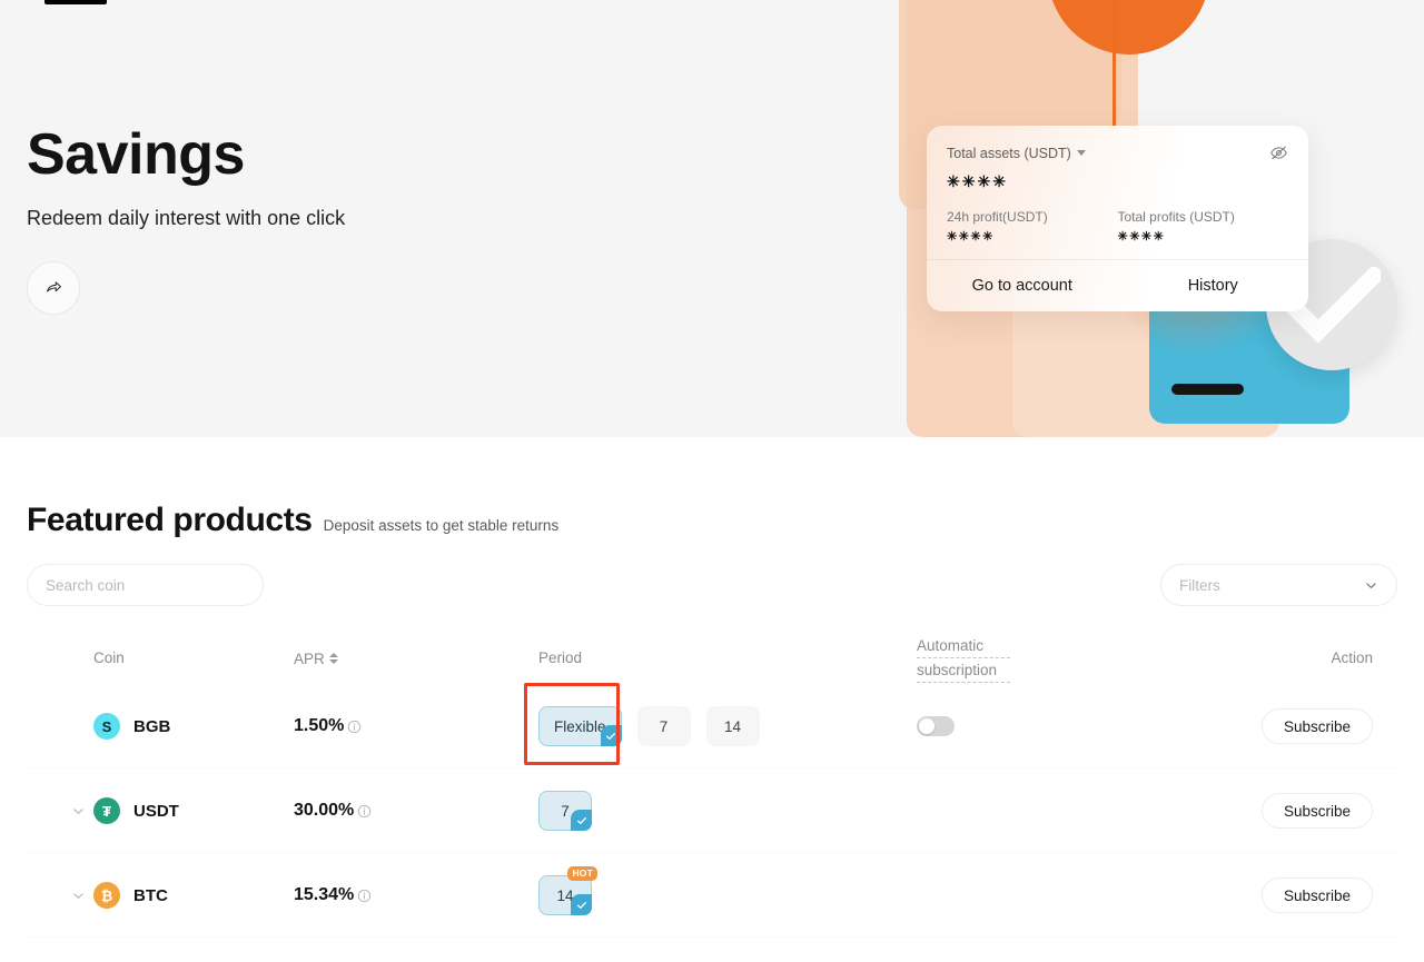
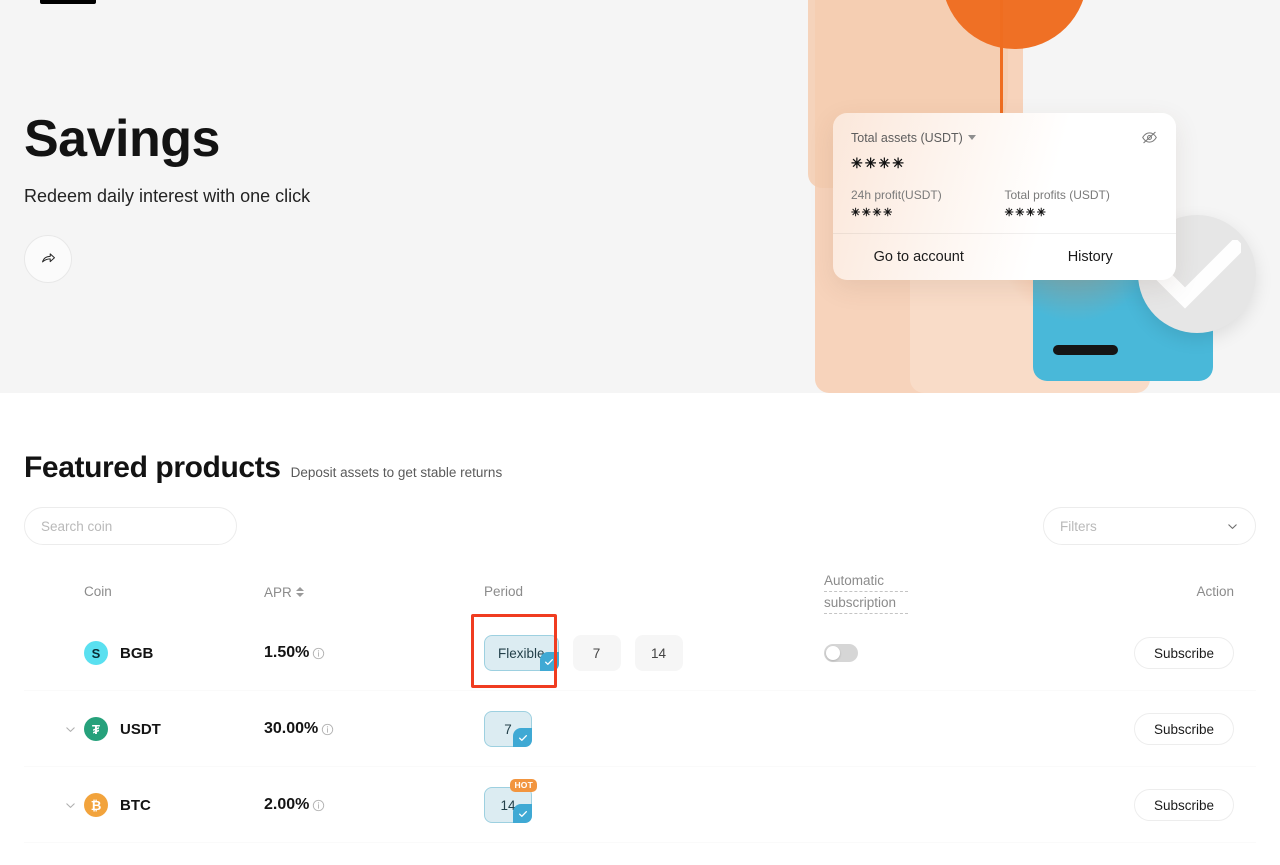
  Total assets (USDT)
  ✳✳✳✳
  24h profit(USDT)
  ✳✳✳✳
  Total profits (USDT)
  ✳✳✳✳
  Go to account
  History
  Savings
  Redeem daily interest with one click
  Featured products
  Deposit assets to get stable returns
  Search coin
  Filters
  Coin
  APR
  Period
  Automatic
  subscription
  Action
  S
  BGB
  1.50%
  Flexible
  7
  14
  Subscribe
  ₮
  USDT
  30.00%
  7
  Subscribe
  ₿
  BTC
- 15.34%
+ 2.00%
  14
  HOT
  Subscribe
